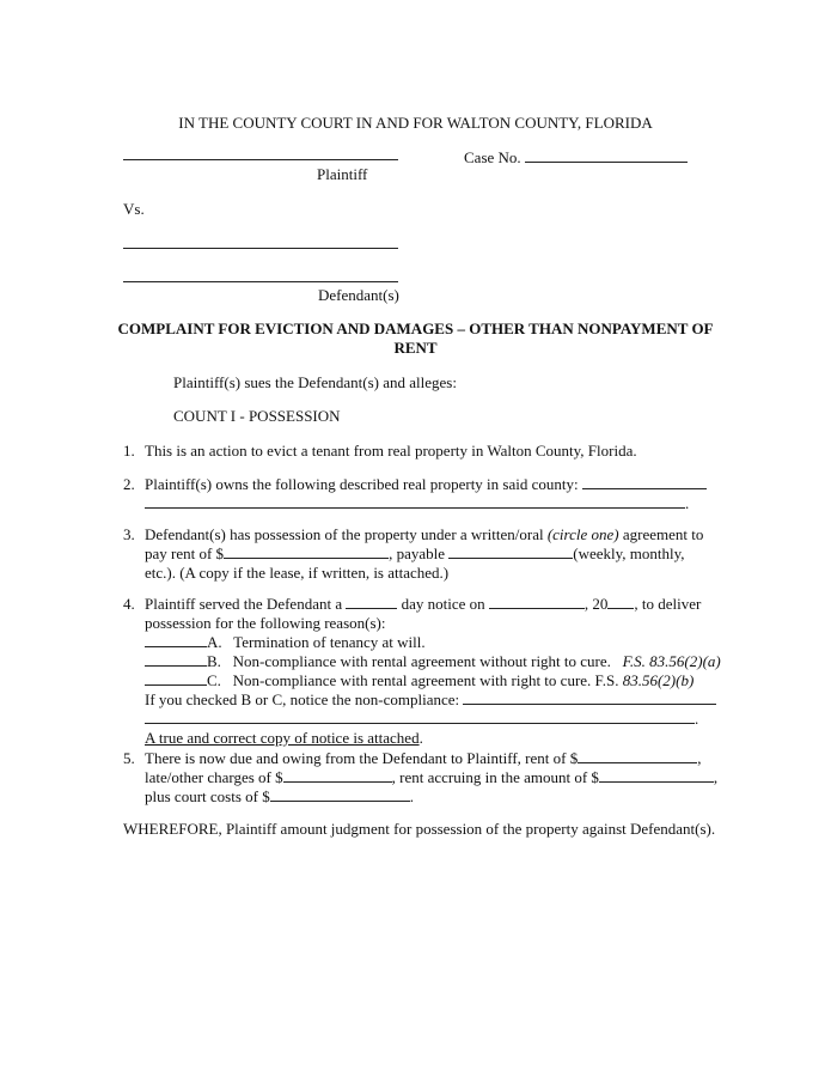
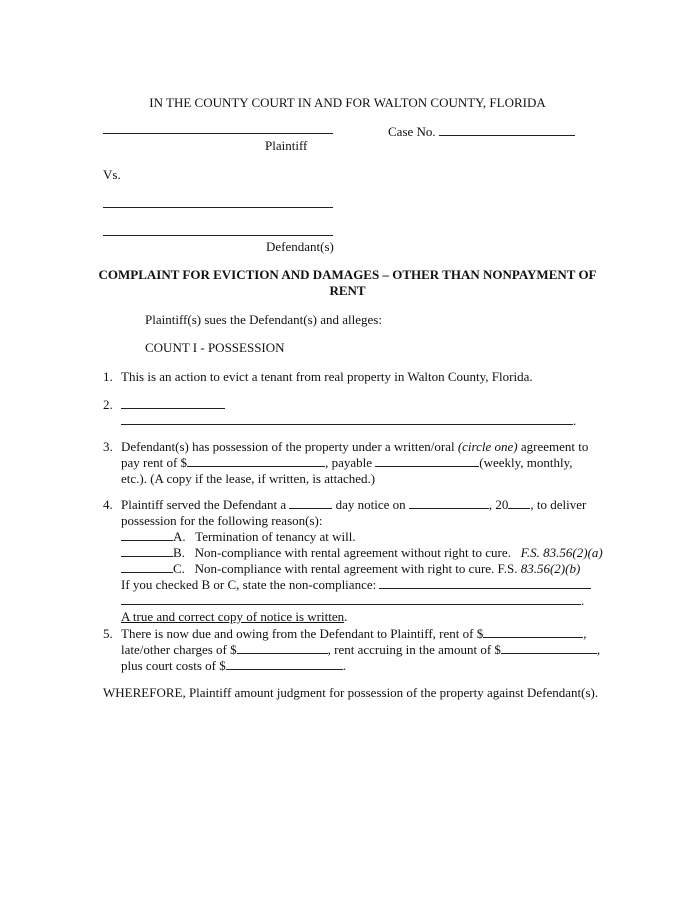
  IN THE COUNTY COURT IN AND FOR WALTON COUNTY, FLORIDA
  Plaintiff
  Case No.
  Vs.
  Defendant(s)
  COMPLAINT FOR EVICTION AND DAMAGES – OTHER THAN NONPAYMENT OF
  RENT
  Plaintiff(s) sues the Defendant(s) and alleges:
  COUNT I - POSSESSION
  1.
  This is an action to evict a tenant from real property in Walton County, Florida.
  2.
- Plaintiff(s) owns the following described real property in said county:
  .
  3.
  Defendant(s) has possession of the property under a written/oral (circle one) agreement to
  pay rent of $ , payable (weekly, monthly,
  etc.). (A copy if the lease, if written, is attached.)
  4.
  Plaintiff served the Defendant a day notice on , 20 , to deliver
  possession for the following reason(s):
  A. Termination of tenancy at will.
  B. Non-compliance with rental agreement without right to cure. F.S. 83.56(2)(a)
  C. Non-compliance with rental agreement with right to cure. F.S. 83.56(2)(b)
- If you checked B or C, notice the non-compliance:
+ If you checked B or C, state the non-compliance:
  .
- A true and correct copy of notice is attached.
+ A true and correct copy of notice is written.
  5.
  There is now due and owing from the Defendant to Plaintiff, rent of $ ,
  late/other charges of $ , rent accruing in the amount of $ ,
  plus court costs of $ .
  WHEREFORE, Plaintiff amount judgment for possession of the property against Defendant(s).
